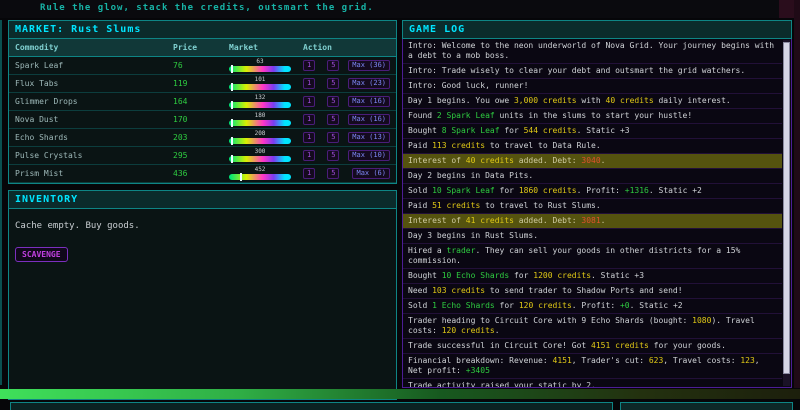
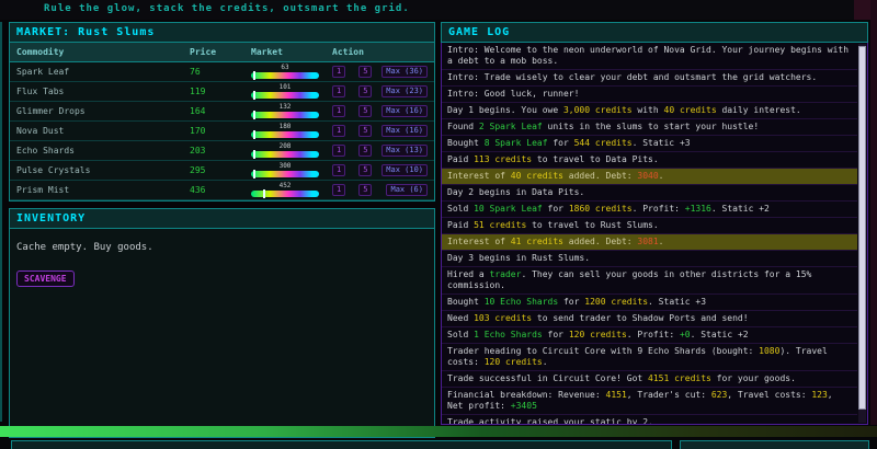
  Rule the glow, stack the credits, outsmart the grid.
  MARKET: Rust Slums
  Commodity	Price	Market	Action
  Spark Leaf	76		1 5 Max (36)
  Flux Tabs	119		1 5 Max (23)
  Glimmer Drops	164		1 5 Max (16)
  Nova Dust	170		1 5 Max (16)
  Echo Shards	203		1 5 Max (13)
  Pulse Crystals	295		1 5 Max (10)
  Prism Mist	436		1 5 Max (6)
  INVENTORY
  Cache empty. Buy goods.
  SCAVENGE
  GAME LOG
  Intro: Welcome to the neon underworld of Nova Grid. Your journey begins with a debt to a mob boss.
  Intro: Trade wisely to clear your debt and outsmart the grid watchers.
  Intro: Good luck, runner!
  Day 1 begins. You owe 3,000 credits with 40 credits daily interest.
  Found 2 Spark Leaf units in the slums to start your hustle!
  Bought 8 Spark Leaf for 544 credits. Static +3
- Paid 113 credits to travel to Data Rule.
+ Paid 113 credits to travel to Data Pits.
  Interest of 40 credits added. Debt: 3040.
  Day 2 begins in Data Pits.
  Sold 10 Spark Leaf for 1860 credits. Profit: +1316. Static +2
  Paid 51 credits to travel to Rust Slums.
  Interest of 41 credits added. Debt: 3081.
  Day 3 begins in Rust Slums.
  Hired a trader. They can sell your goods in other districts for a 15% commission.
  Bought 10 Echo Shards for 1200 credits. Static +3
  Need 103 credits to send trader to Shadow Ports and send!
  Sold 1 Echo Shards for 120 credits. Profit: +0. Static +2
  Trader heading to Circuit Core with 9 Echo Shards (bought: 1080). Travel costs: 120 credits.
  Trade successful in Circuit Core! Got 4151 credits for your goods.
  Financial breakdown: Revenue: 4151, Trader's cut: 623, Travel costs: 123, Net profit: +3405
  Trade activity raised your static by 2.
